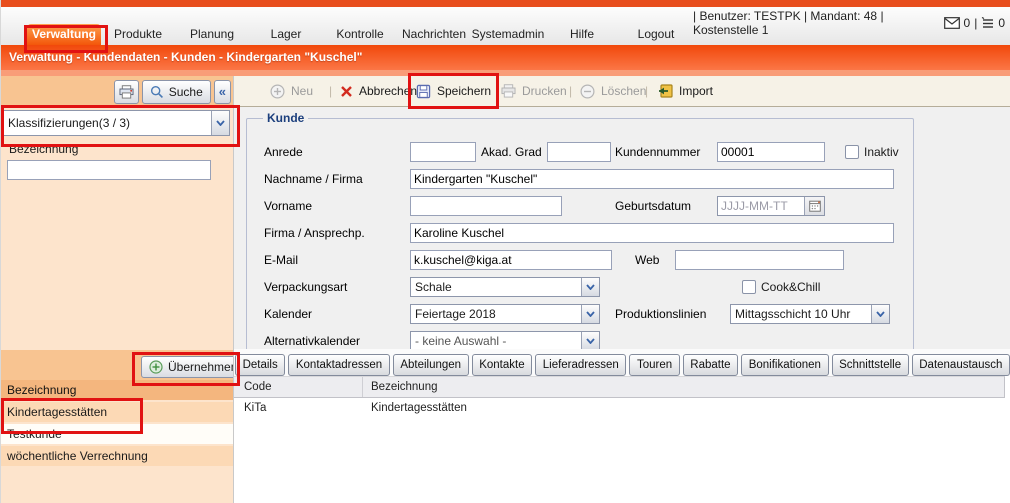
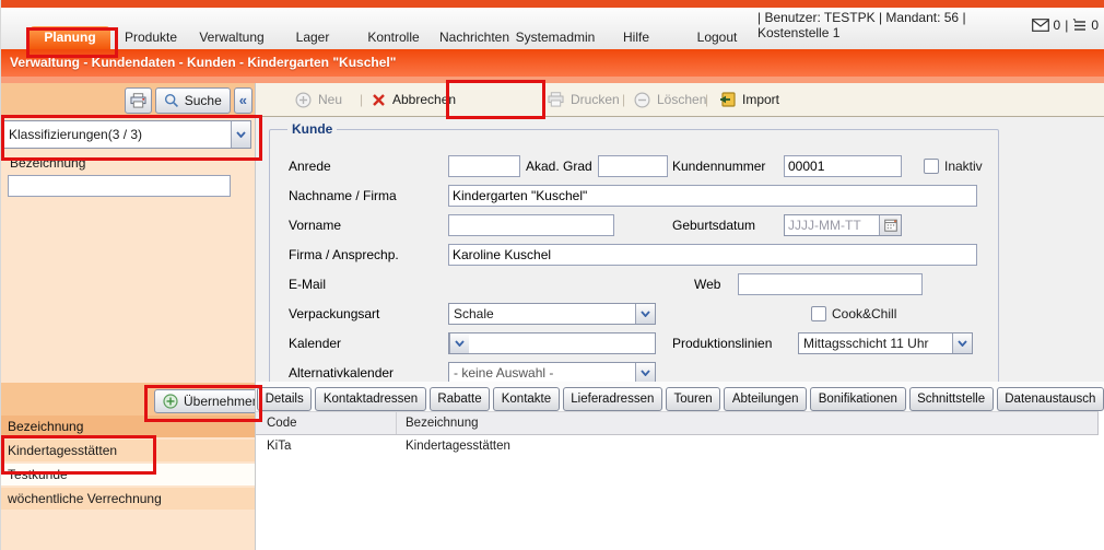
- Verwaltung
+ Planung
  Produkte
- Planung
+ Verwaltung
  Lager
  Kontrolle
  Nachrichten
  Systemadmin
  Hilfe
  Logout
- | Benutzer: TESTPK | Mandant: 48 | Kostenstelle 1
+ | Benutzer: TESTPK | Mandant: 56 | Kostenstelle 1
  0
  |
  0
  Verwaltung - Kundendaten - Kunden - Kindergarten "Kuschel"
  Suche
  «
  Klassifizierungen(3 / 3)
  Bezeichnung
  Übernehme
  Bezeichnung
  Kindertagesstätten
  Testkunde
  wöchentliche Verrechnung
  Neu
  |
  Abbrechen
- Speichern
  Drucken
  |
  Löschen
  |
  Import
  Kunde
  Anrede
  Akad. Grad
  Kundennummer
  00001
  Inaktiv
  Nachname / Firma
  Kindergarten "Kuschel"
  Vorname
  Geburtsdatum
  JJJJ-MM-TT
  Firma / Ansprechp.
  Karoline Kuschel
  E-Mail
- k.kuschel@kiga.at
  Web
  Verpackungsart
  Schale
  Cook&Chill
  Kalender
- Feiertage 2018
  Produktionslinien
- Mittagsschicht 10 Uhr
+ Mittagsschicht 11 Uhr
  Alternativkalender
  - keine Auswahl -
  Details
  Kontaktadressen
- Abteilungen
+ Rabatte
  Kontakte
  Lieferadressen
  Touren
- Rabatte
+ Abteilungen
  Bonifikationen
  Schnittstelle
  Datenaustausch
  Code
  Bezeichnung
  KiTa
  Kindertagesstätten
